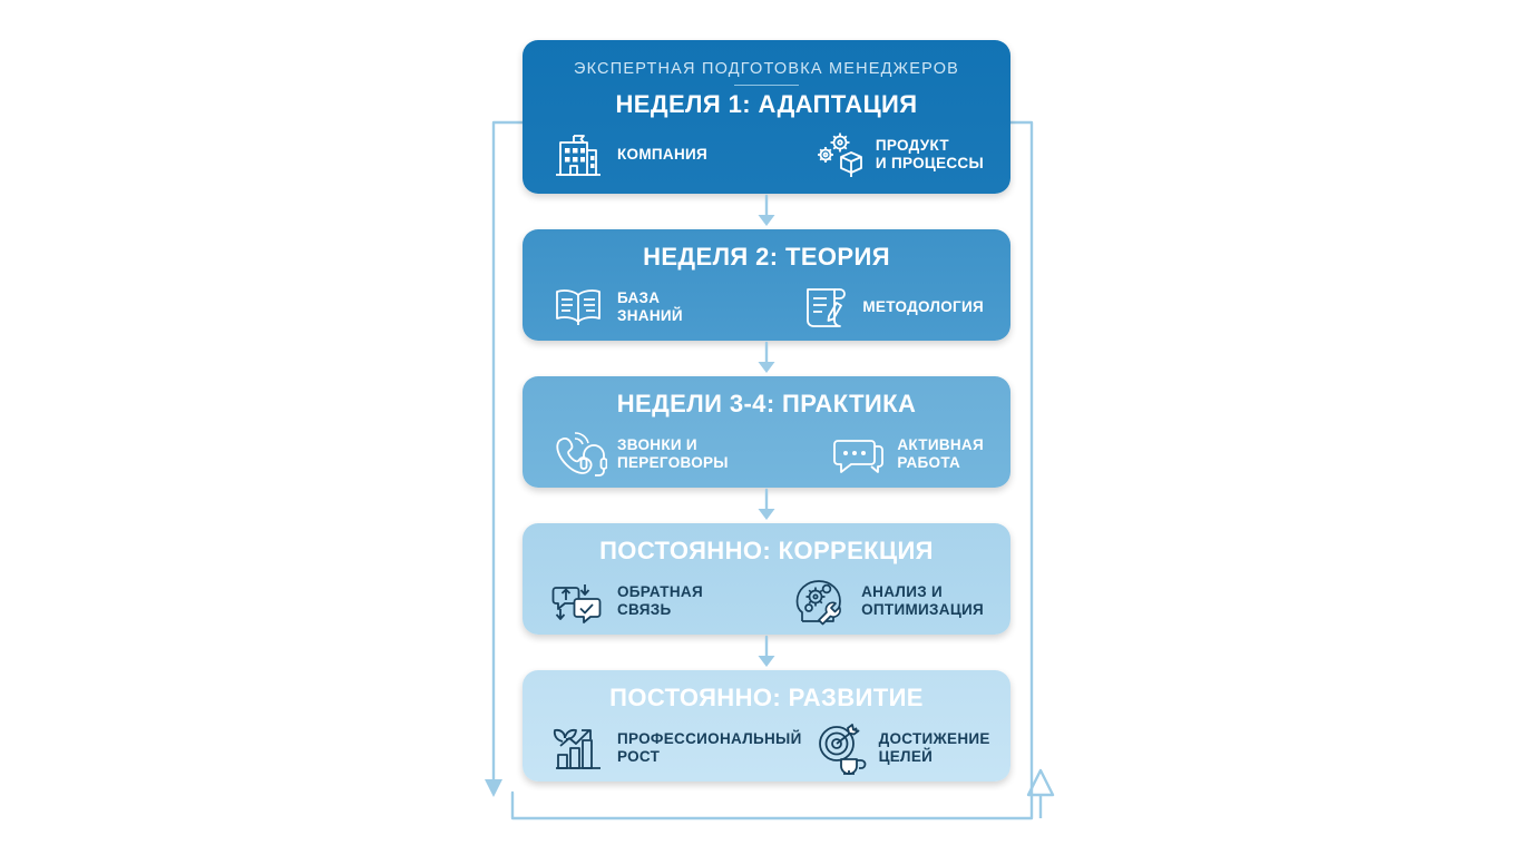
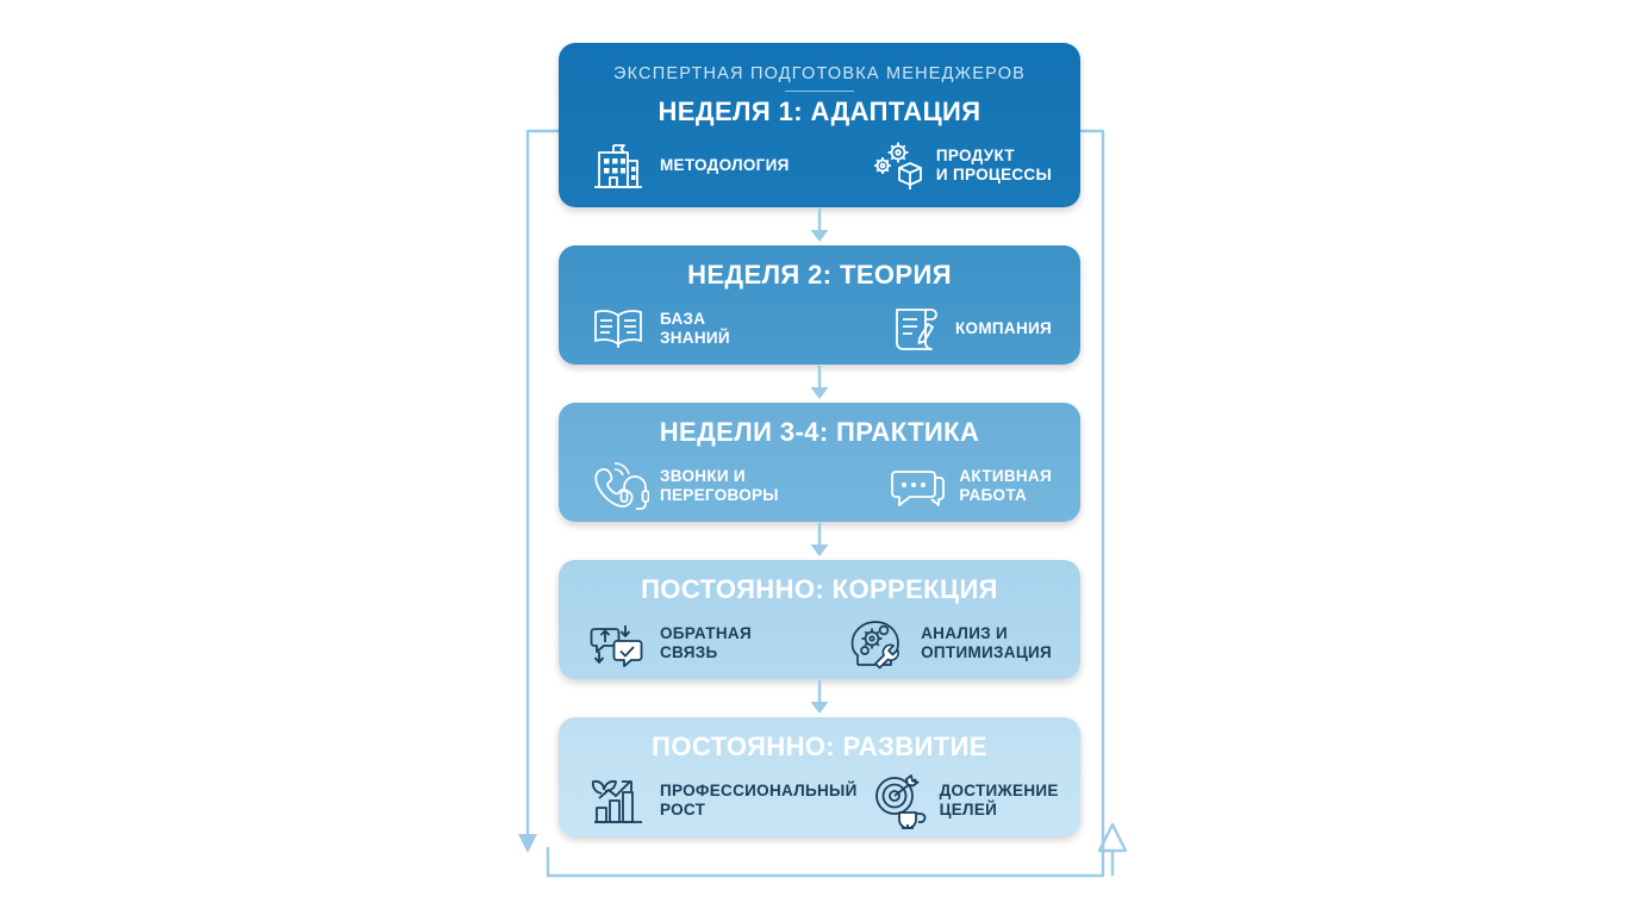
  ЭКСПЕРТНАЯ ПОДГОТОВКА МЕНЕДЖЕРОВ
  НЕДЕЛЯ 1: АДАПТАЦИЯ
- КОМПАНИЯ
+ МЕТОДОЛОГИЯ
  ПРОДУКТ
  И ПРОЦЕССЫ
  НЕДЕЛЯ 2: ТЕОРИЯ
  БАЗА
  ЗНАНИЙ
- МЕТОДОЛОГИЯ
+ КОМПАНИЯ
  НЕДЕЛИ 3-4: ПРАКТИКА
  ЗВОНКИ И
  ПЕРЕГОВОРЫ
  АКТИВНАЯ
  РАБОТА
  ПОСТОЯННО: КОРРЕКЦИЯ
  ОБРАТНАЯ
  СВЯЗЬ
  АНАЛИЗ И
  ОПТИМИЗАЦИЯ
  ПОСТОЯННО: РАЗВИТИЕ
  ПРОФЕССИОНАЛЬНЫЙ
  РОСТ
  ДОСТИЖЕНИЕ
  ЦЕЛЕЙ
